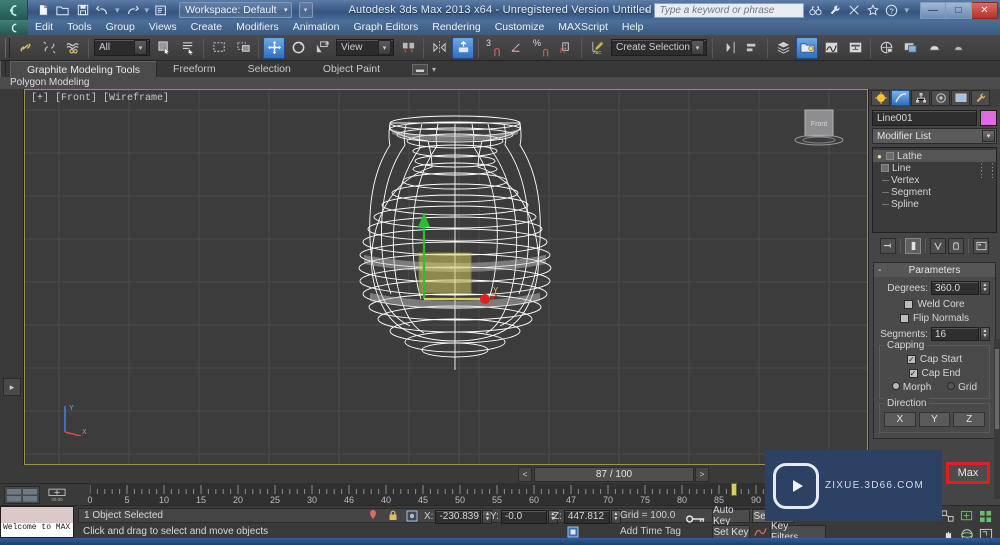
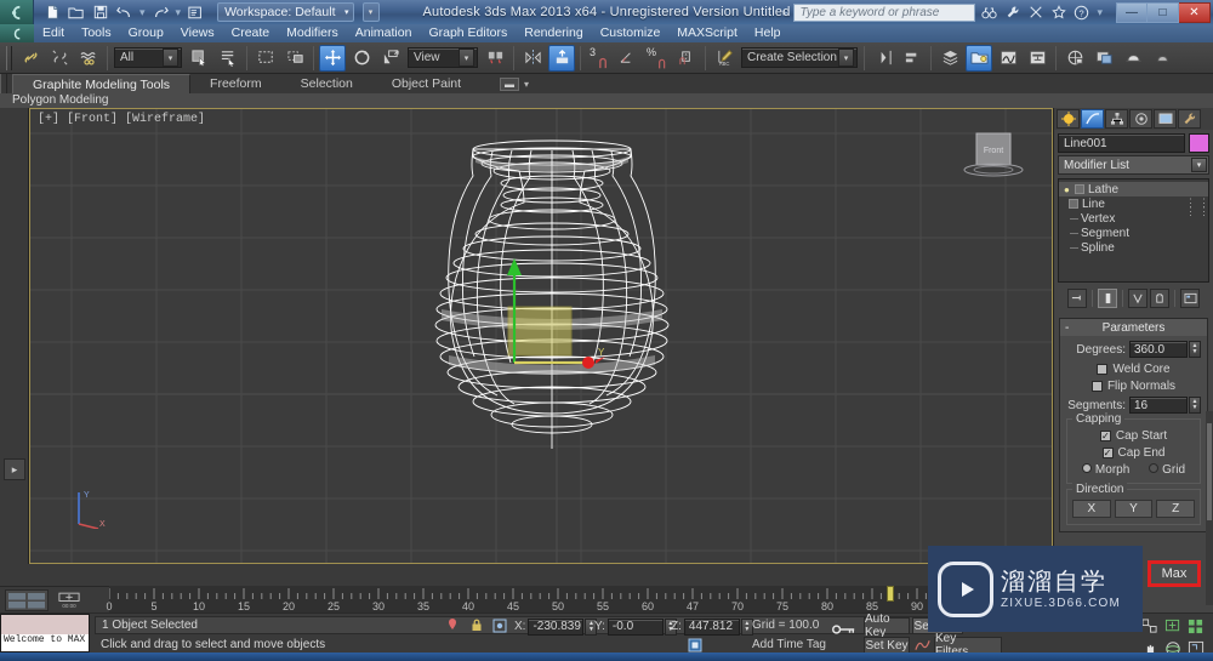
  ▾
  ▾
  Workspace: Default
  Autodesk 3ds Max 2013 x64 - Unregistered Version Untitled
  ▸
  Type a keyword or phrase
  ?
  ▾
  —
  □
  ✕
  Edit
  Tools
  Group
  Views
  Create
  Modifiers
  Animation
  Graph Editors
  Rendering
  Customize
  MAXScript
  Help
  All
  View
  3
  %
  Create Selection
  Graphite Modeling Tools
  Freeform
  Selection
  Object Paint
  ▬
  ▾
  Polygon Modeling
  ▸
  [+] [Front] [Wireframe]
  Y
  Line001
  Modifier List
  ●
  Lathe
  Line
  Vertex
  Segment
  Spline
  ⋮⋮
  ⋮⋮
  -
  Parameters
  Degrees:
  360.0
  Weld Core
  Flip Normals
  Segments:
  16
  Capping
  ✓
  Cap Start
  ✓
  Cap End
  Morph
  Grid
  Direction
  X
  Y
  Z
- <
- 87 / 100
- >
  0
  5
  10
  15
  20
  25
  30
- 46
+ 35
  40
  45
  50
  55
  60
  47
  70
  75
  80
  85
  90
  Welcome to MAX
  1 Object Selected
  Click and drag to select and move objects
  X:
  -230.839
  Y:
  -0.0
  Z:
  447.812
  Grid = 100.0
  Add Time Tag
  Auto Key
  Set Key
  Max
+ 溜溜自学
  ZIXUE.3D66.COM
